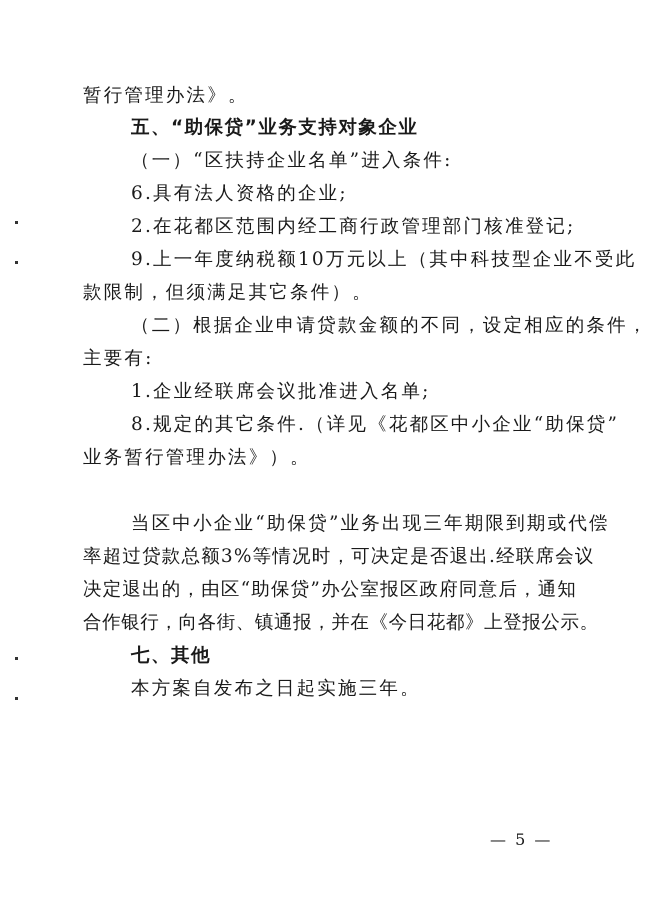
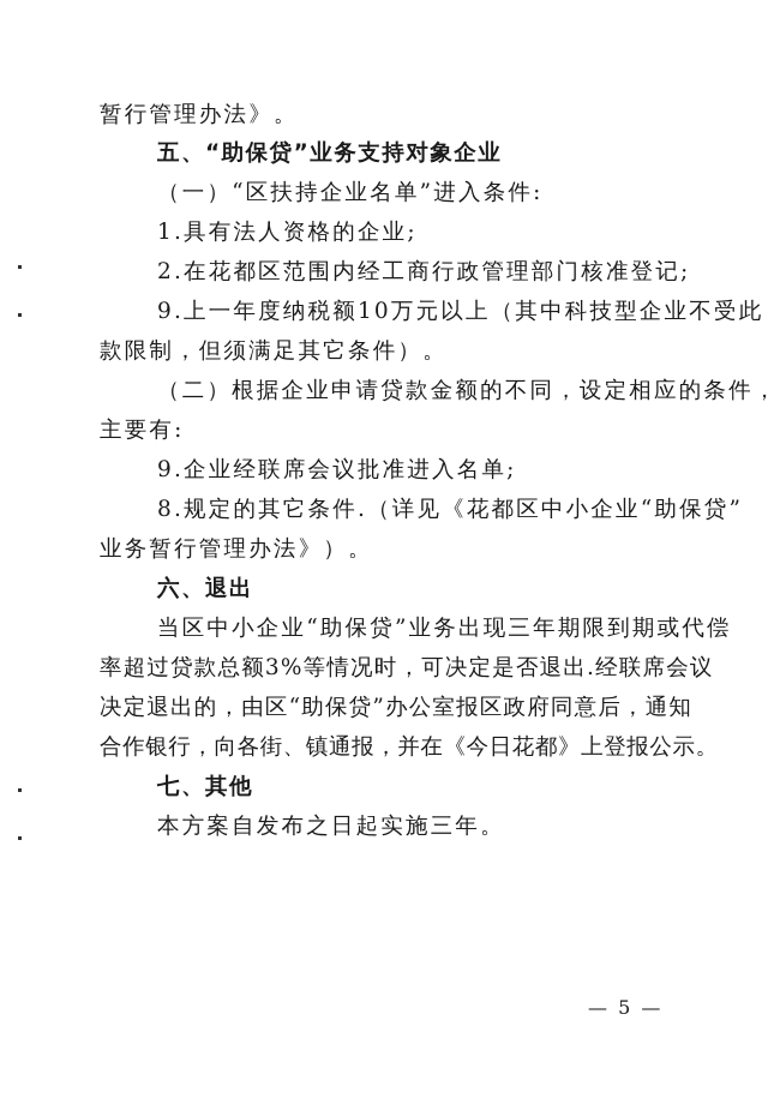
  暂行管理办法》。
  五、“助保贷”业务支持对象企业
  （一）“区扶持企业名单”进入条件:
- 6.具有法人资格的企业;
+ 1.具有法人资格的企业;
  2.在花都区范围内经工商行政管理部门核准登记;
  9.上一年度纳税额10万元以上（其中科技型企业不受此
  款限制，但须满足其它条件）。
  （二）根据企业申请贷款金额的不同，设定相应的条件，
  主要有:
- 1.企业经联席会议批准进入名单;
+ 9.企业经联席会议批准进入名单;
  8.规定的其它条件.（详见《花都区中小企业“助保贷”
  业务暂行管理办法》）。
+ 六、退出
  当区中小企业“助保贷”业务出现三年期限到期或代偿
  率超过贷款总额3%等情况时，可决定是否退出.经联席会议
  决定退出的，由区“助保贷”办公室报区政府同意后，通知
  合作银行，向各街、镇通报，并在《今日花都》上登报公示。
  七、其他
  本方案自发布之日起实施三年。
  — 5 —
